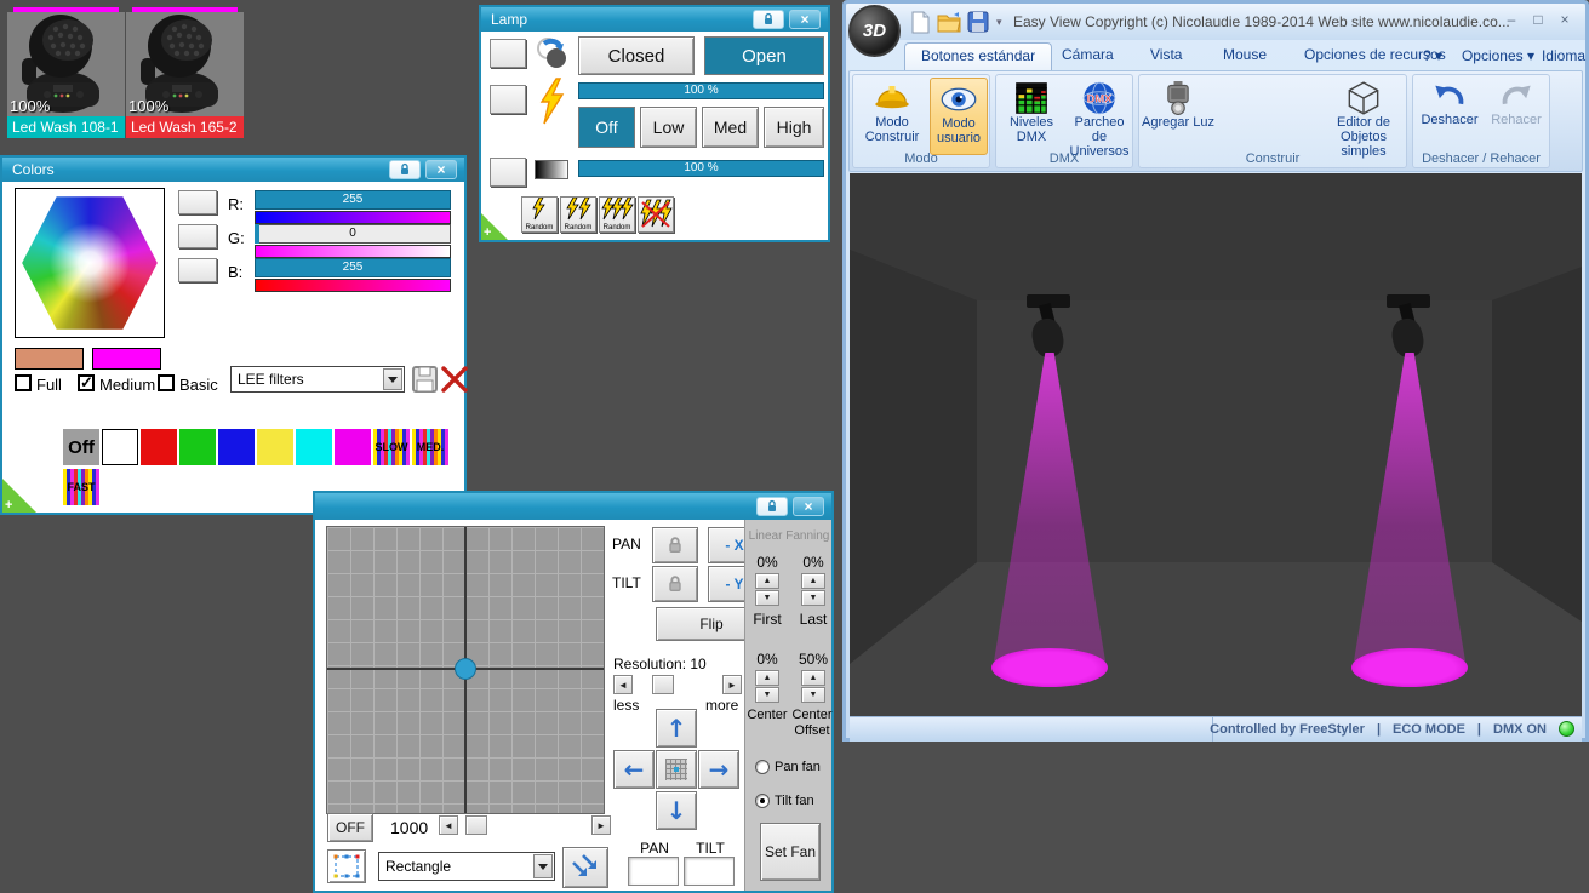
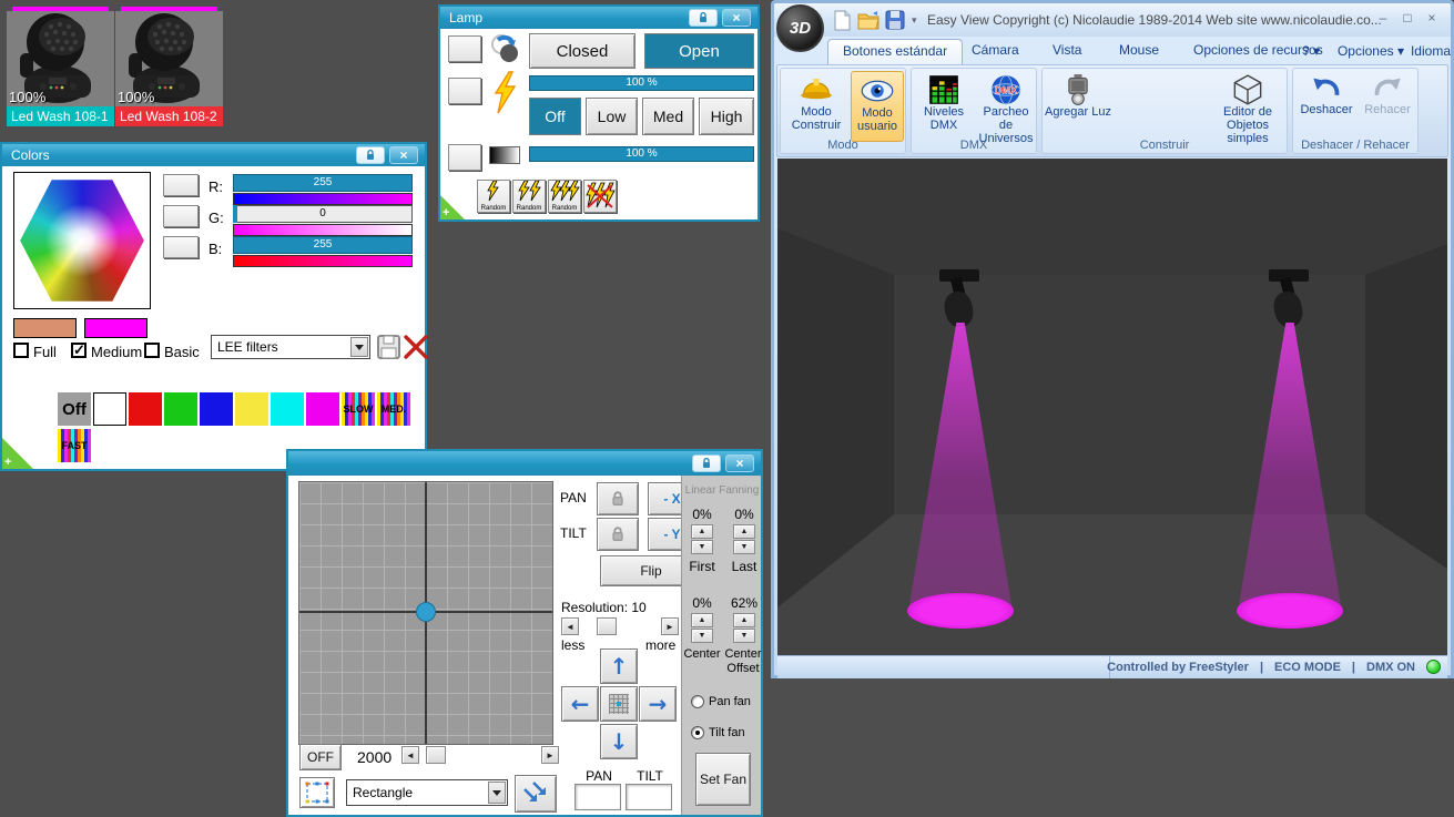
  100%
  Led Wash 108-1
  100%
- Led Wash 165-2
+ Led Wash 108-2
  Colors
  ×
  R:
  255
  G:
  0
  B:
  255
  Full
  Medium
  Basic
  LEE filters
  Off
  SLOW
  MED.
  FAST
  +
  Lamp
  ×
  Closed
  Open
  100 %
  Off
  Low
  Med
  High
  100 %
  +
  ×
  PAN
  - X
  TILT
  - Y
  Flip
  Resolution: 10
  ◄
  ►
  less
  more
  ↑
  ←
  →
  ↓
  OFF
- 1000
+ 2000
  ◄
  ►
  Rectangle
  PAN
  TILT
  Linear Fanning
  0%
  0%
  First
  Last
  0%
- 50%
+ 62%
  Center
  Center
  Offset
  Pan fan
  Tilt fan
  Set Fan
  3D
  ▾
  Easy View Copyright (c) Nicolaudie 1989-2014 Web site www.nicolaudie.co...
  –
  □
  ×
  Botones estándar
  Cámara
  Vista
  Mouse
  Opciones de recursos
  ? ▾
  Opciones ▾
  Idioma
  Modo Construir
  Modo usuario
  Modo
  Niveles DMX
  DMX
  Parcheo de Universos
  DMX
  Agregar Luz
  Editor de Objetos simples
  Construir
  Deshacer
  Rehacer
  Deshacer / Rehacer
  Controlled by FreeStyler
  |
  ECO MODE
  |
  DMX ON
